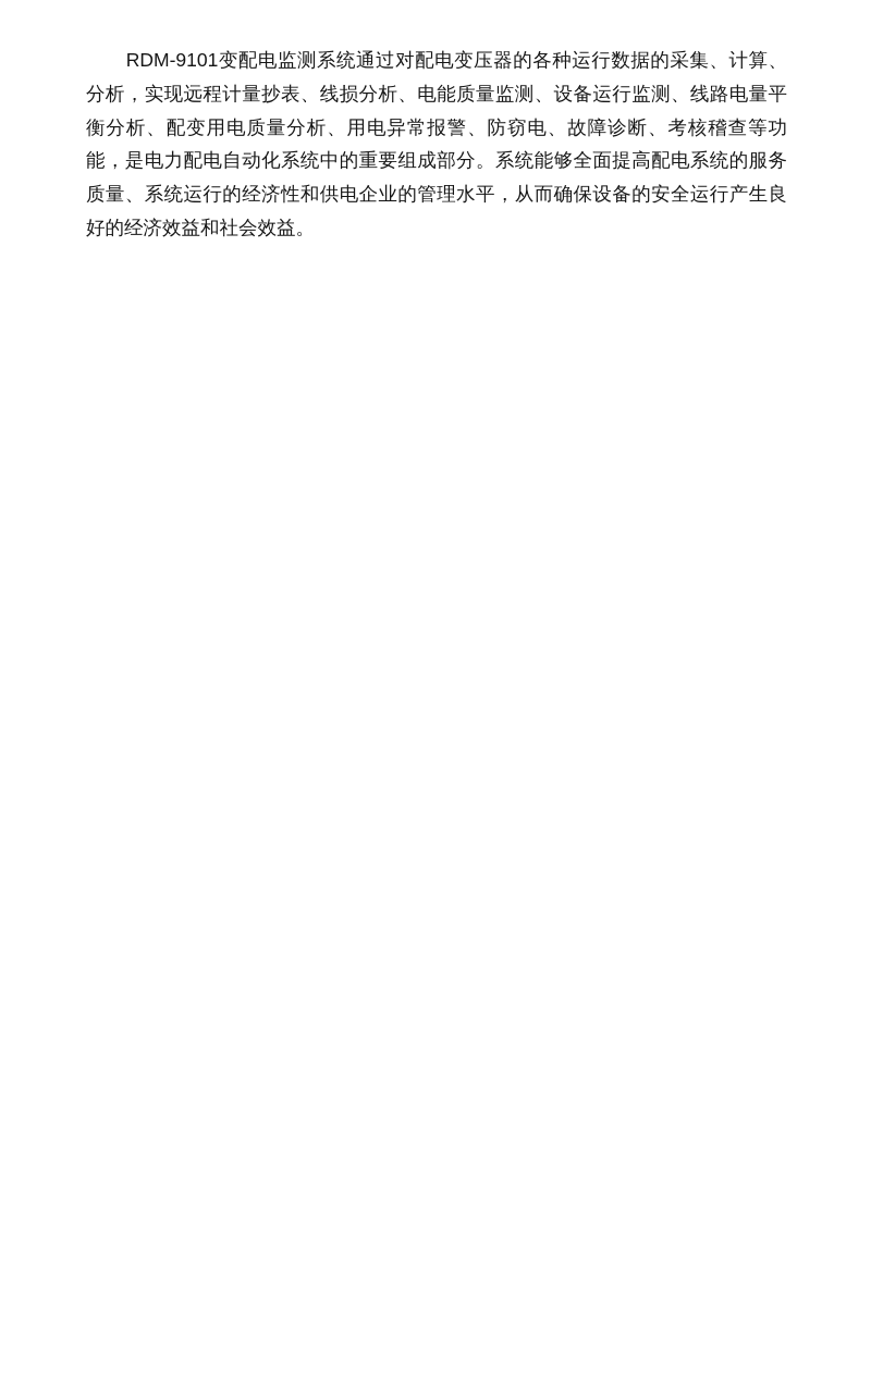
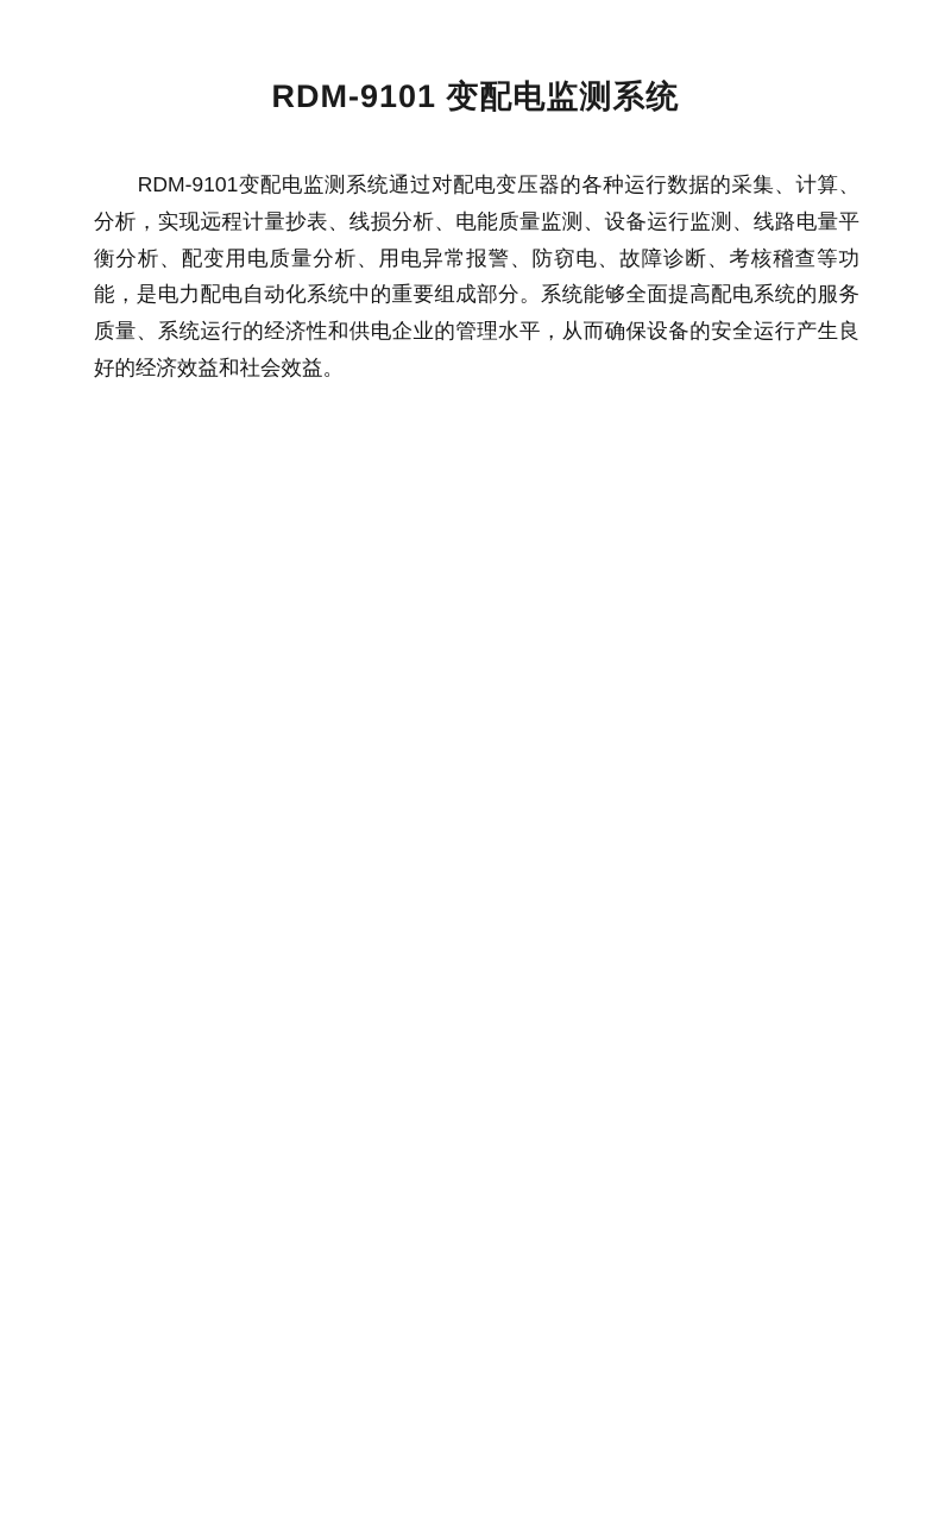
+ RDM-9101 变配电监测系统
  RDM-9101变配电监测系统通过对配电变压器的各种运行数据的采集、计算、分析，实现远程计量抄表、线损分析、电能质量监测、设备运行监测、线路电量平衡分析、配变用电质量分析、用电异常报警、防窃电、故障诊断、考核稽查等功能，是电力配电自动化系统中的重要组成部分。系统能够全面提高配电系统的服务质量、系统运行的经济性和供电企业的管理水平，从而确保设备的安全运行产生良好的经济效益和社会效益。
